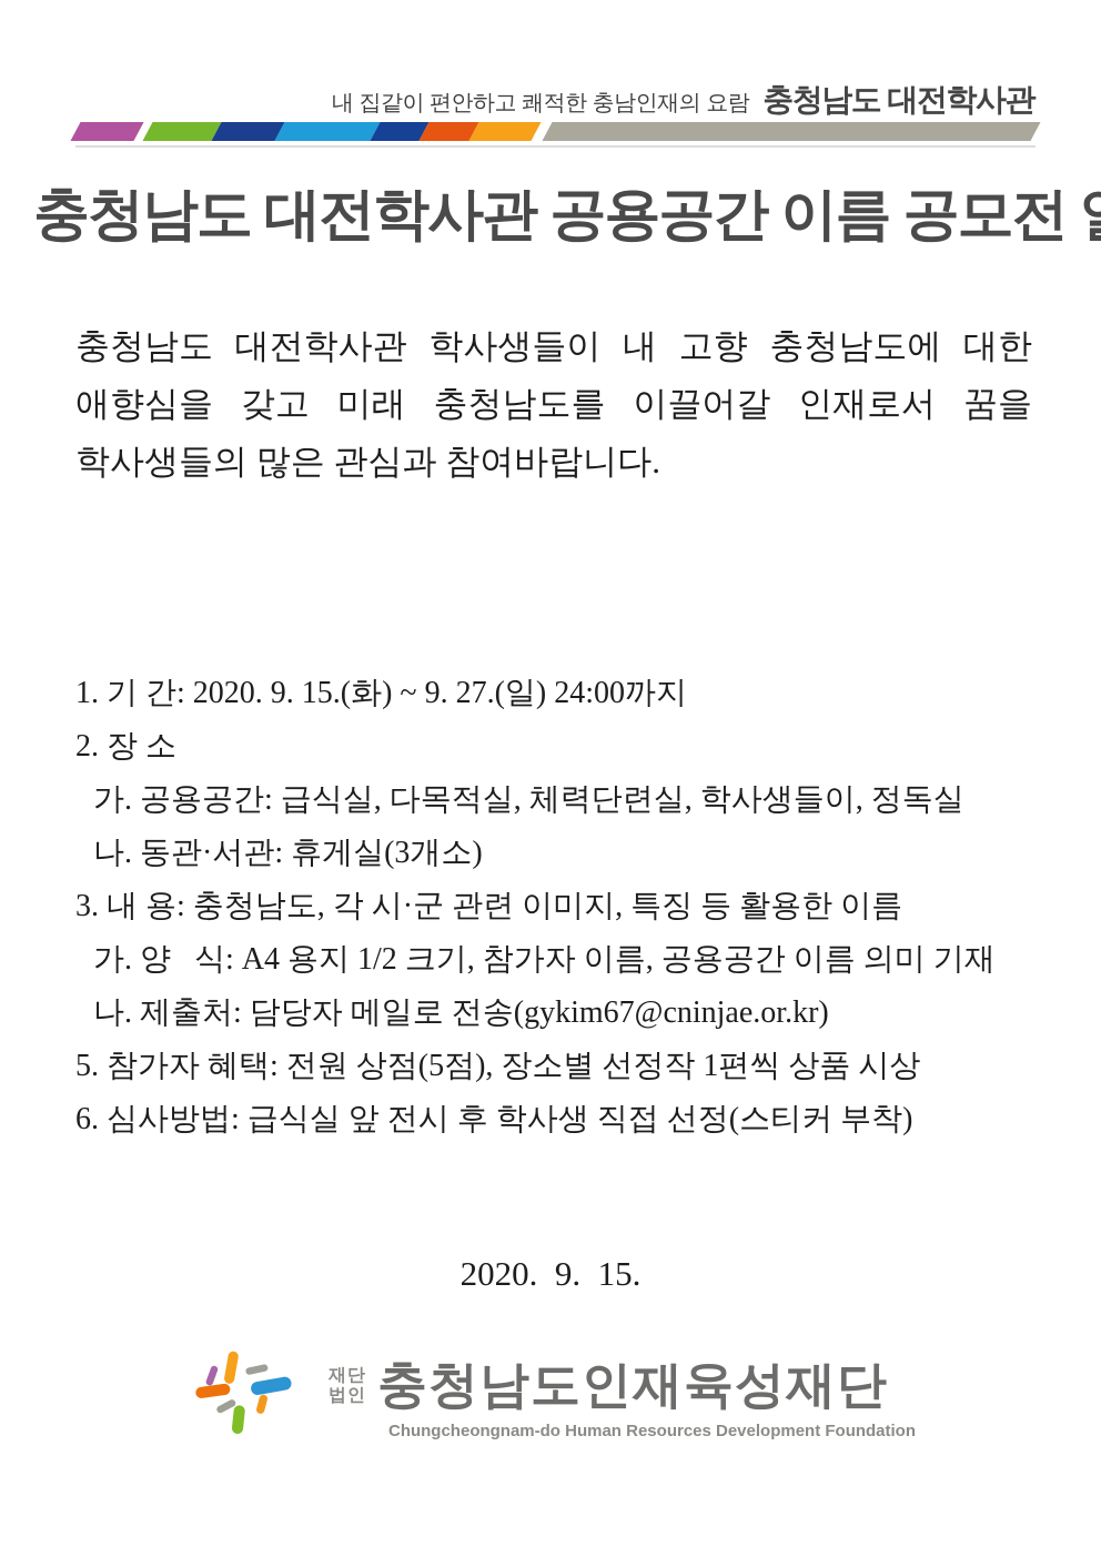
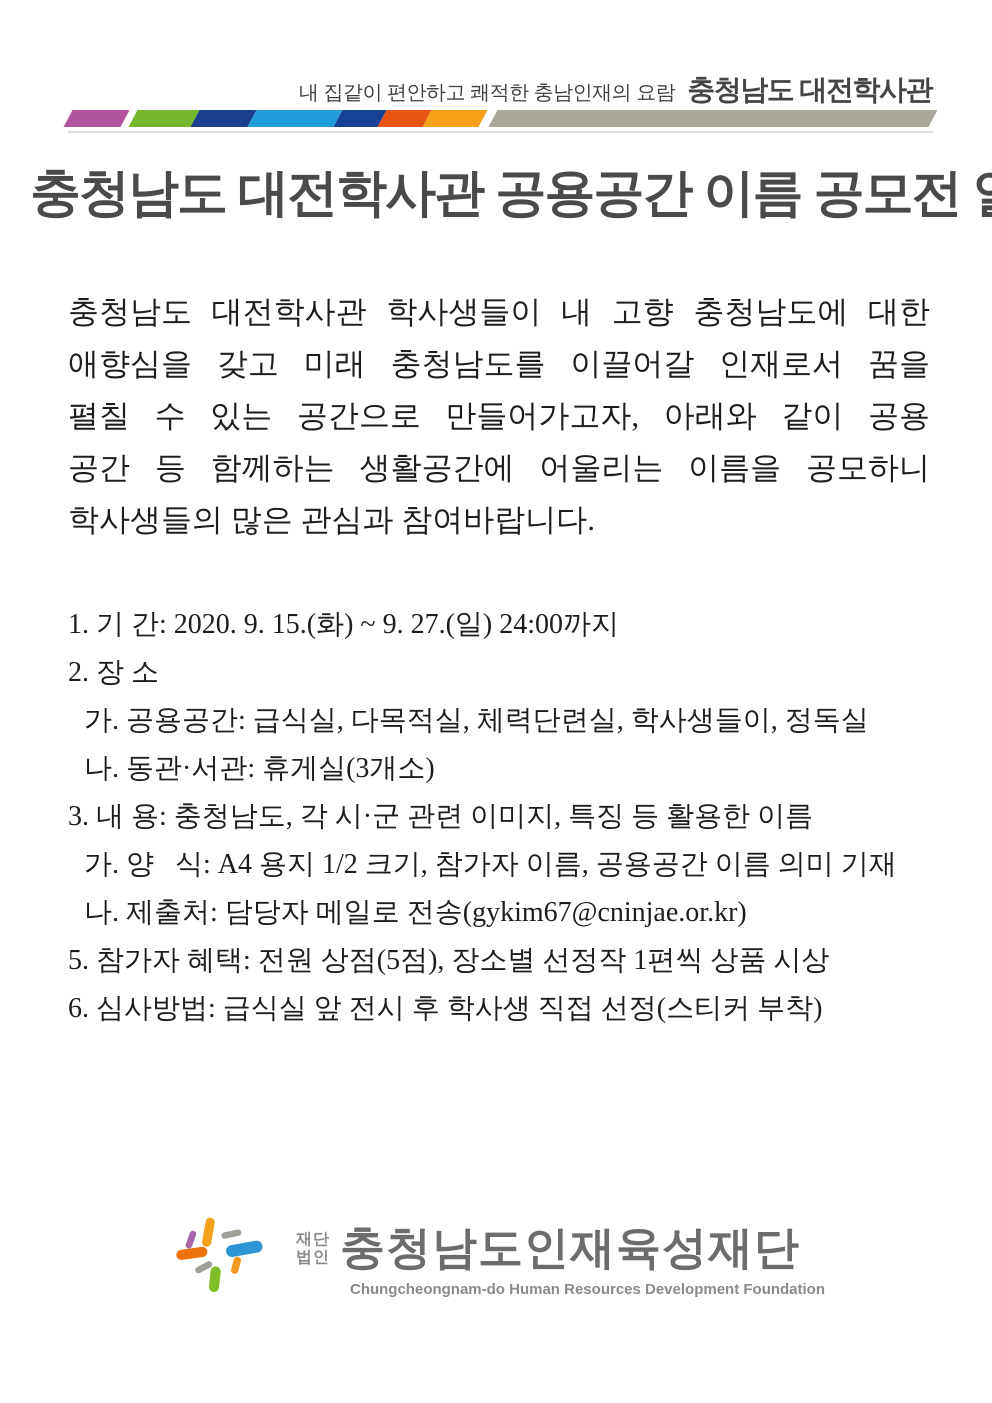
  내 집같이 편안하고 쾌적한 충남인재의 요람 충청남도 대전학사관
  충청남도 대전학사관 공용공간 이름 공모전
  충청남도 대전학사관 학사생들이 내 고향 충청남도에 대한
  애향심을 갖고 미래 충청남도를 이끌어갈 인재로서 꿈을
+ 펼칠 수 있는 공간으로 만들어가고자, 아래와 같이 공용
+ 공간 등 함께하는 생활공간에 어울리는 이름을 공모하니
  학사생들의 많은 관심과 참여바랍니다.
  1. 기 간: 2020. 9. 15.(화) ~ 9. 27.(일) 24:00까지
  2. 장 소
  가. 공용공간: 급식실, 다목적실, 체력단련실, 학사생들이, 정독실
  나. 동관·서관: 휴게실(3개소)
  3. 내 용: 충청남도, 각 시·군 관련 이미지, 특징 등 활용한 이름
  가. 양 식: A4 용지 1/2 크기, 참가자 이름, 공용공간 이름 의미 기재
  나. 제출처: 담당자 메일로 전송(gykim67@cninjae.or.kr)
  5. 참가자 혜택: 전원 상점(5점), 장소별 선정작 1편씩 상품 시상
  6. 심사방법: 급식실 앞 전시 후 학사생 직접 선정(스티커 부착)
- 2020. 9. 15.
  재단
  법인
  충청남도인재육성재단
  Chungcheongnam-do Human Resources Development Foundation
